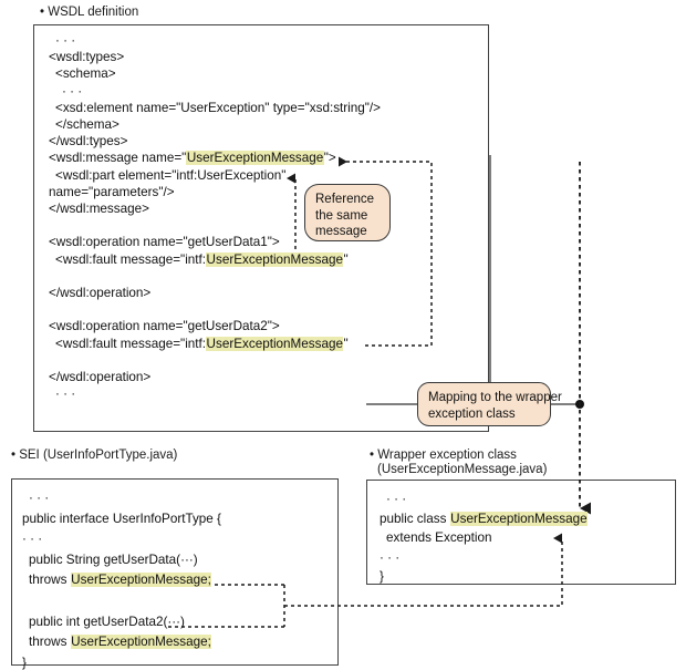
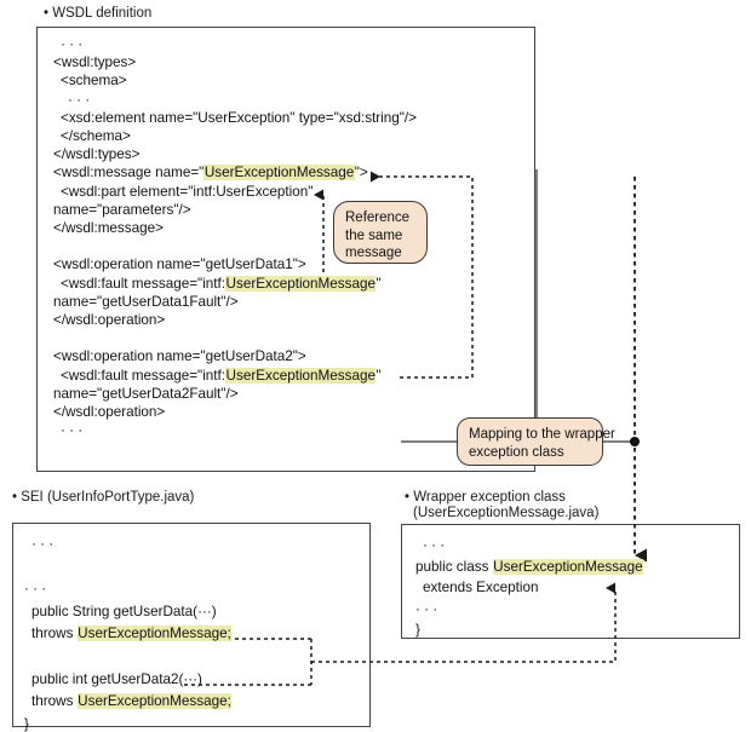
  • WSDL definition
  • SEI (UserInfoPortType.java)
  • Wrapper exception class
  (UserExceptionMessage.java)
  Reference
  the same
  message
  Mapping to the wrapper
  exception class
  · · ·
  <wsdl:types>
  <schema>
  · · ·
  <xsd:element name="UserException" type="xsd:string"/>
  </schema>
  </wsdl:types>
  <wsdl:message name="UserExceptionMessage">
  <wsdl:part element="intf:UserException"
  name="parameters"/>
  </wsdl:message>
  <wsdl:operation name="getUserData1">
  <wsdl:fault message="intf:UserExceptionMessage"
+ name="getUserData1Fault"/>
  </wsdl:operation>
  <wsdl:operation name="getUserData2">
  <wsdl:fault message="intf:UserExceptionMessage"
+ name="getUserData2Fault"/>
  </wsdl:operation>
  · · ·
  · · ·
- public interface UserInfoPortType {
  · · ·
  public String getUserData(···)
  throws UserExceptionMessage;
  public int getUserData2(···)
  throws UserExceptionMessage;
  }
  · · ·
  public class UserExceptionMessage
  extends Exception
  · · ·
  }
